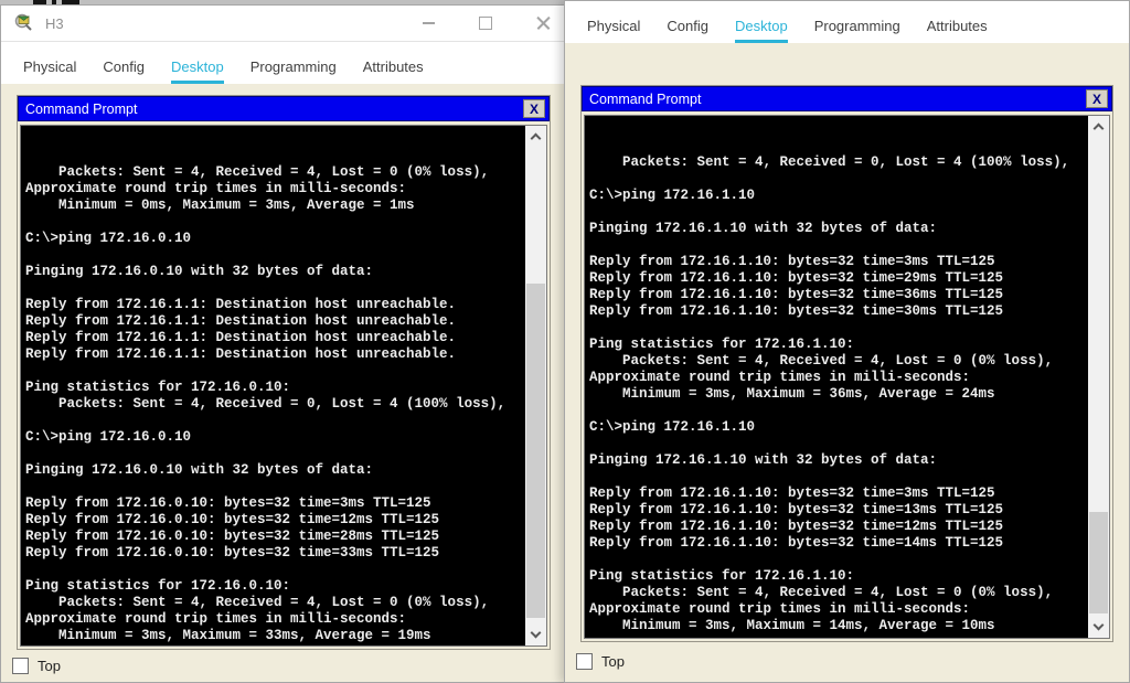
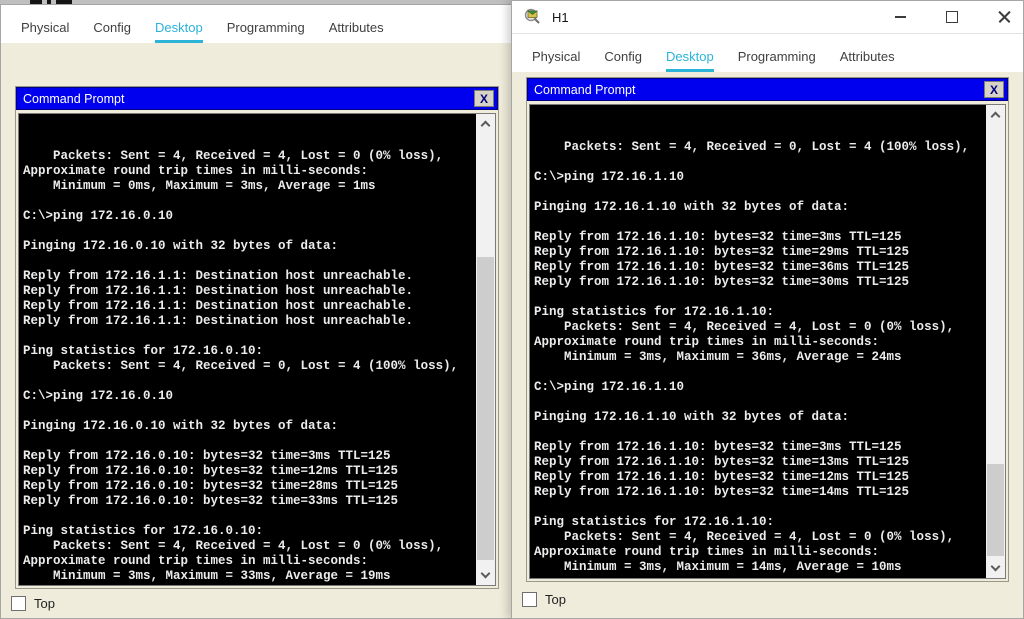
- H3
  Physical
  Config
  Desktop
  Programming
  Attributes
  Command Prompt
  X
  Packets: Sent = 4, Received = 4, Lost = 0 (0% loss),
  Approximate round trip times in milli-seconds:
  Minimum = 0ms, Maximum = 3ms, Average = 1ms
  C:\>ping 172.16.0.10
  Pinging 172.16.0.10 with 32 bytes of data:
  Reply from 172.16.1.1: Destination host unreachable.
  Reply from 172.16.1.1: Destination host unreachable.
  Reply from 172.16.1.1: Destination host unreachable.
  Reply from 172.16.1.1: Destination host unreachable.
  Ping statistics for 172.16.0.10:
  Packets: Sent = 4, Received = 0, Lost = 4 (100% loss),
  C:\>ping 172.16.0.10
  Pinging 172.16.0.10 with 32 bytes of data:
  Reply from 172.16.0.10: bytes=32 time=3ms TTL=125
  Reply from 172.16.0.10: bytes=32 time=12ms TTL=125
  Reply from 172.16.0.10: bytes=32 time=28ms TTL=125
  Reply from 172.16.0.10: bytes=32 time=33ms TTL=125
  Ping statistics for 172.16.0.10:
  Packets: Sent = 4, Received = 4, Lost = 0 (0% loss),
  Approximate round trip times in milli-seconds:
  Minimum = 3ms, Maximum = 33ms, Average = 19ms
  Top
+ H1
  Physical
  Config
  Desktop
  Programming
  Attributes
  Command Prompt
  X
  Packets: Sent = 4, Received = 0, Lost = 4 (100% loss),
  C:\>ping 172.16.1.10
  Pinging 172.16.1.10 with 32 bytes of data:
  Reply from 172.16.1.10: bytes=32 time=3ms TTL=125
  Reply from 172.16.1.10: bytes=32 time=29ms TTL=125
  Reply from 172.16.1.10: bytes=32 time=36ms TTL=125
  Reply from 172.16.1.10: bytes=32 time=30ms TTL=125
  Ping statistics for 172.16.1.10:
  Packets: Sent = 4, Received = 4, Lost = 0 (0% loss),
  Approximate round trip times in milli-seconds:
  Minimum = 3ms, Maximum = 36ms, Average = 24ms
  C:\>ping 172.16.1.10
  Pinging 172.16.1.10 with 32 bytes of data:
  Reply from 172.16.1.10: bytes=32 time=3ms TTL=125
  Reply from 172.16.1.10: bytes=32 time=13ms TTL=125
  Reply from 172.16.1.10: bytes=32 time=12ms TTL=125
  Reply from 172.16.1.10: bytes=32 time=14ms TTL=125
  Ping statistics for 172.16.1.10:
  Packets: Sent = 4, Received = 4, Lost = 0 (0% loss),
  Approximate round trip times in milli-seconds:
  Minimum = 3ms, Maximum = 14ms, Average = 10ms
  Top
